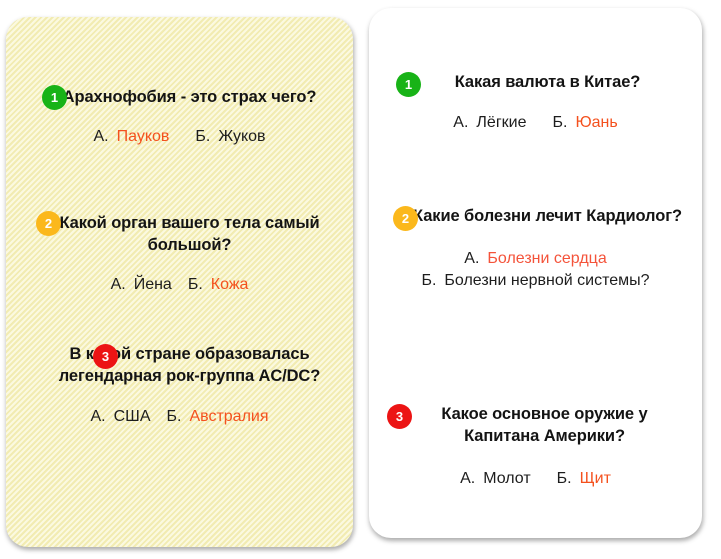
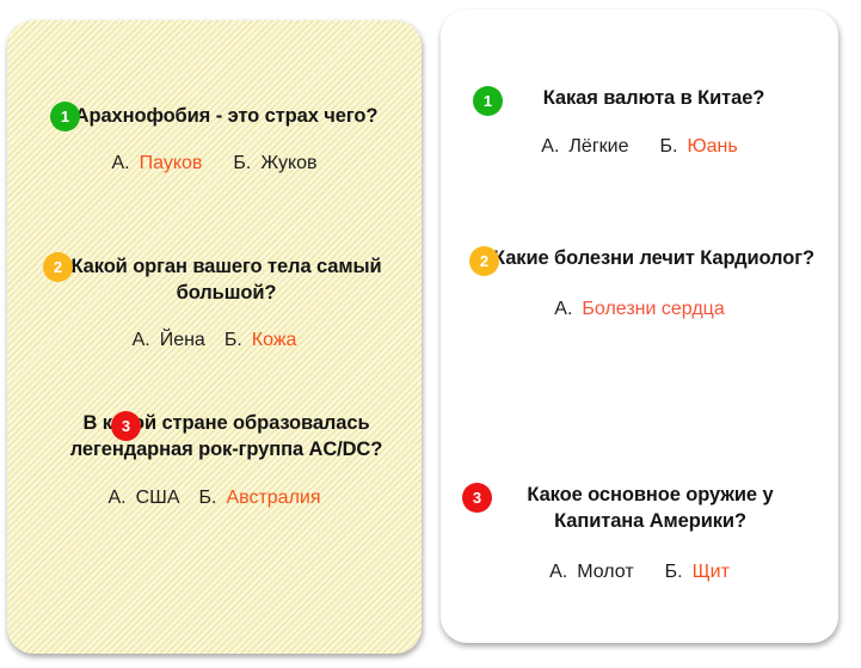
  1
  Арахнофобия - это страх чего?
  А. Пауков Б. Жуков
  2
  Какой орган вашего тела самый большой?
  А. Йена Б. Кожа
  3
  В кй стране образовалась легендарная рок-группа AC/DC?
  А. США Б. Австралия
  1
  Какая валюта в Китае?
  А. Лёгкие Б. Юань
  2
  Какие болезни лечит Кардиолог?
  А. Болезни сердца
- Б. Болезни нервной системы?
  3
  Какое основное оружие у Капитана Америки?
  А. Молот Б. Щит
